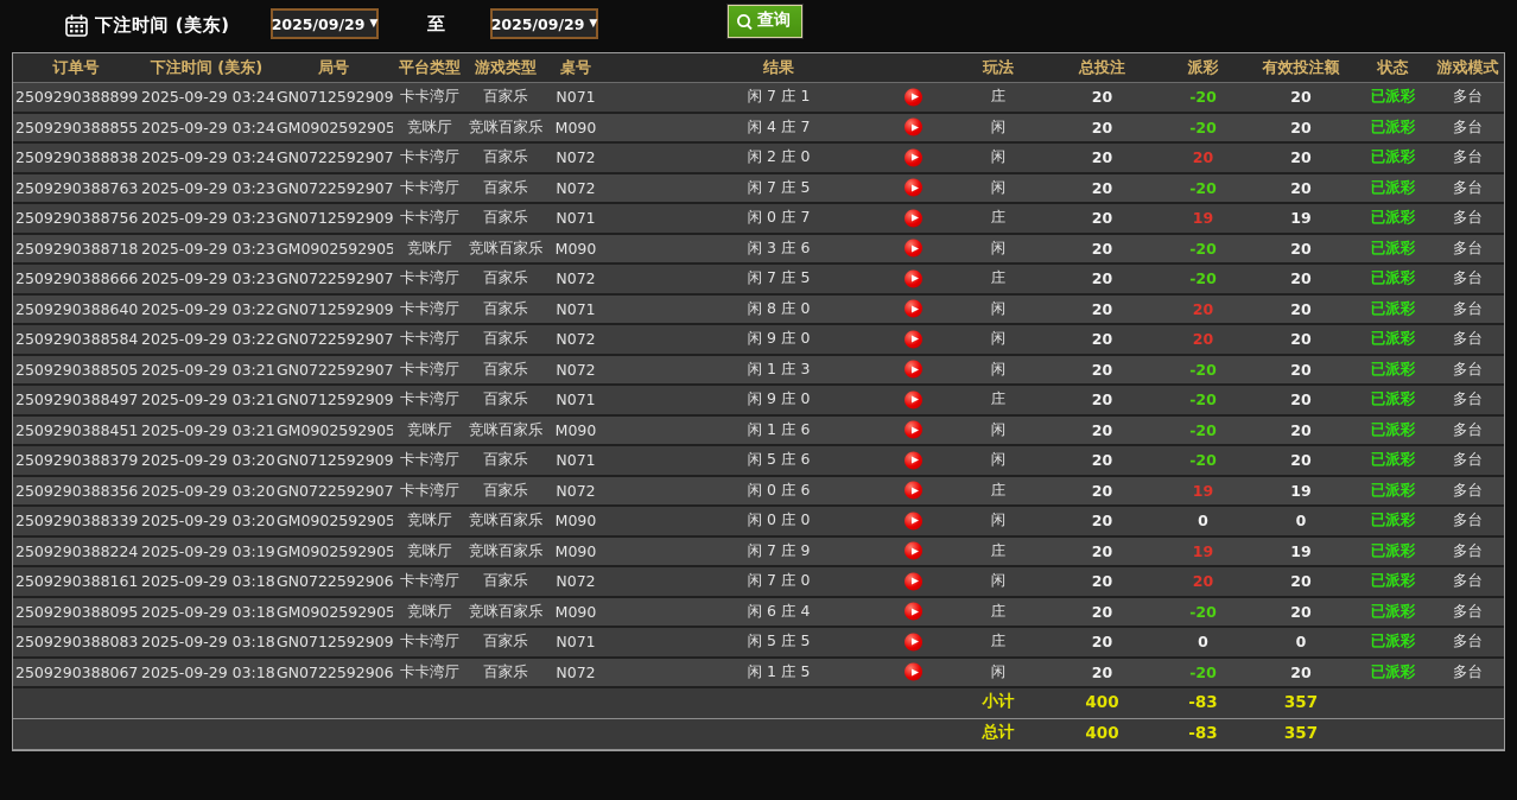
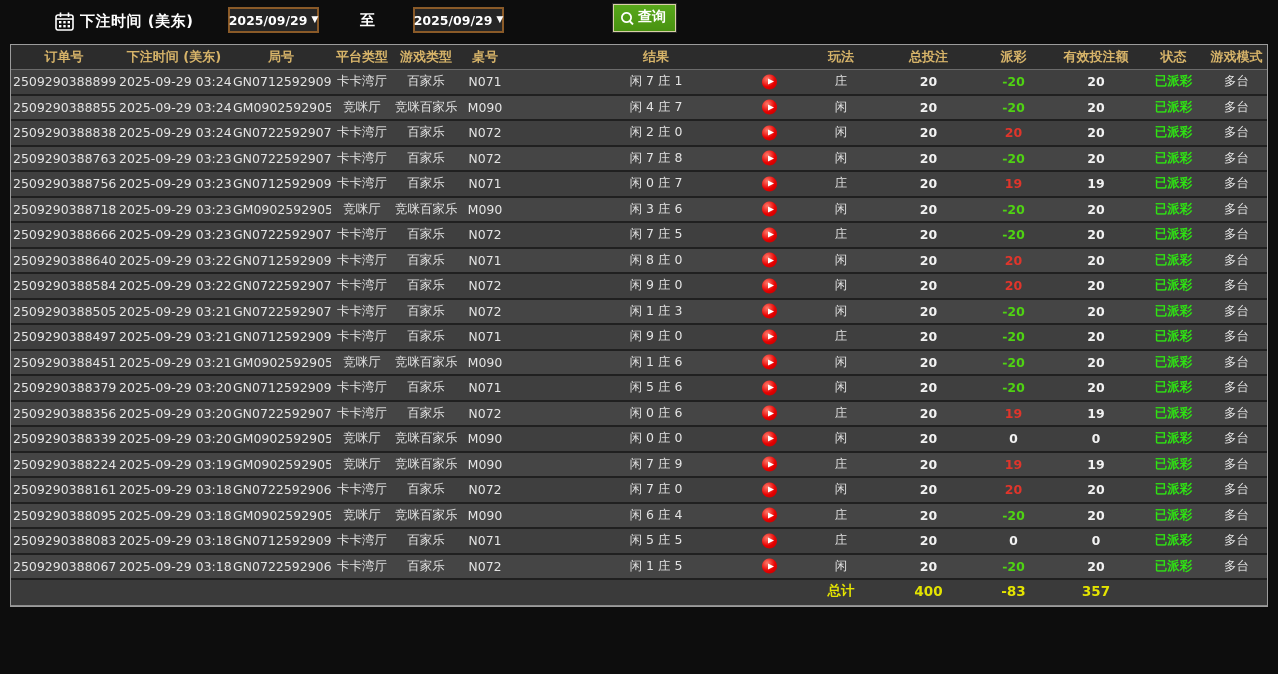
  下注时间 (美东)
  2025/09/29
  ▼
  至
  2025/09/29
  ▼
  查询
  订单号	下注时间 (美东)	局号	平台类型	游戏类型	桌号	结果	玩法	总投注	派彩	有效投注额	状态	游戏模式
  2509290388899	2025-09-29 03:24	GN0712592909	卡卡湾厅	百家乐	N071	闲 7 庄 1	庄	20	-20	20	已派彩	多台
  2509290388855	2025-09-29 03:24	GM0902592905	竞咪厅	竞咪百家乐	M090	闲 4 庄 7	闲	20	-20	20	已派彩	多台
  2509290388838	2025-09-29 03:24	GN0722592907	卡卡湾厅	百家乐	N072	闲 2 庄 0	闲	20	20	20	已派彩	多台
- 2509290388763	2025-09-29 03:23	GN0722592907	卡卡湾厅	百家乐	N072	闲 7 庄 5	闲	20	-20	20	已派彩	多台
+ 2509290388763	2025-09-29 03:23	GN0722592907	卡卡湾厅	百家乐	N072	闲 7 庄 8	闲	20	-20	20	已派彩	多台
  2509290388756	2025-09-29 03:23	GN0712592909	卡卡湾厅	百家乐	N071	闲 0 庄 7	庄	20	19	19	已派彩	多台
  2509290388718	2025-09-29 03:23	GM0902592905	竞咪厅	竞咪百家乐	M090	闲 3 庄 6	闲	20	-20	20	已派彩	多台
  2509290388666	2025-09-29 03:23	GN0722592907	卡卡湾厅	百家乐	N072	闲 7 庄 5	庄	20	-20	20	已派彩	多台
  2509290388640	2025-09-29 03:22	GN0712592909	卡卡湾厅	百家乐	N071	闲 8 庄 0	闲	20	20	20	已派彩	多台
  2509290388584	2025-09-29 03:22	GN0722592907	卡卡湾厅	百家乐	N072	闲 9 庄 0	闲	20	20	20	已派彩	多台
  2509290388505	2025-09-29 03:21	GN0722592907	卡卡湾厅	百家乐	N072	闲 1 庄 3	闲	20	-20	20	已派彩	多台
  2509290388497	2025-09-29 03:21	GN0712592909	卡卡湾厅	百家乐	N071	闲 9 庄 0	庄	20	-20	20	已派彩	多台
  2509290388451	2025-09-29 03:21	GM0902592905	竞咪厅	竞咪百家乐	M090	闲 1 庄 6	闲	20	-20	20	已派彩	多台
  2509290388379	2025-09-29 03:20	GN0712592909	卡卡湾厅	百家乐	N071	闲 5 庄 6	闲	20	-20	20	已派彩	多台
  2509290388356	2025-09-29 03:20	GN0722592907	卡卡湾厅	百家乐	N072	闲 0 庄 6	庄	20	19	19	已派彩	多台
  2509290388339	2025-09-29 03:20	GM0902592905	竞咪厅	竞咪百家乐	M090	闲 0 庄 0	闲	20	0	0	已派彩	多台
  2509290388224	2025-09-29 03:19	GM0902592905	竞咪厅	竞咪百家乐	M090	闲 7 庄 9	庄	20	19	19	已派彩	多台
  2509290388161	2025-09-29 03:18	GN0722592906	卡卡湾厅	百家乐	N072	闲 7 庄 0	闲	20	20	20	已派彩	多台
  2509290388095	2025-09-29 03:18	GM0902592905	竞咪厅	竞咪百家乐	M090	闲 6 庄 4	庄	20	-20	20	已派彩	多台
  2509290388083	2025-09-29 03:18	GN0712592909	卡卡湾厅	百家乐	N071	闲 5 庄 5	庄	20	0	0	已派彩	多台
  2509290388067	2025-09-29 03:18	GN0722592906	卡卡湾厅	百家乐	N072	闲 1 庄 5	闲	20	-20	20	已派彩	多台
- 	小计	400	-83	357
  	总计	400	-83	357
